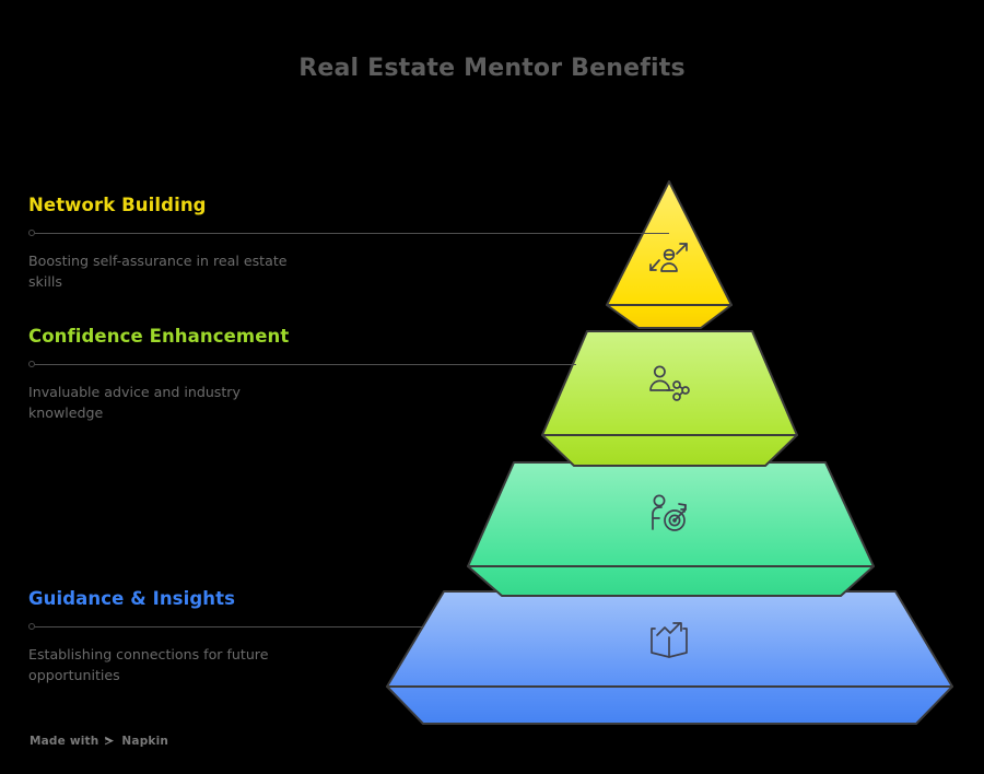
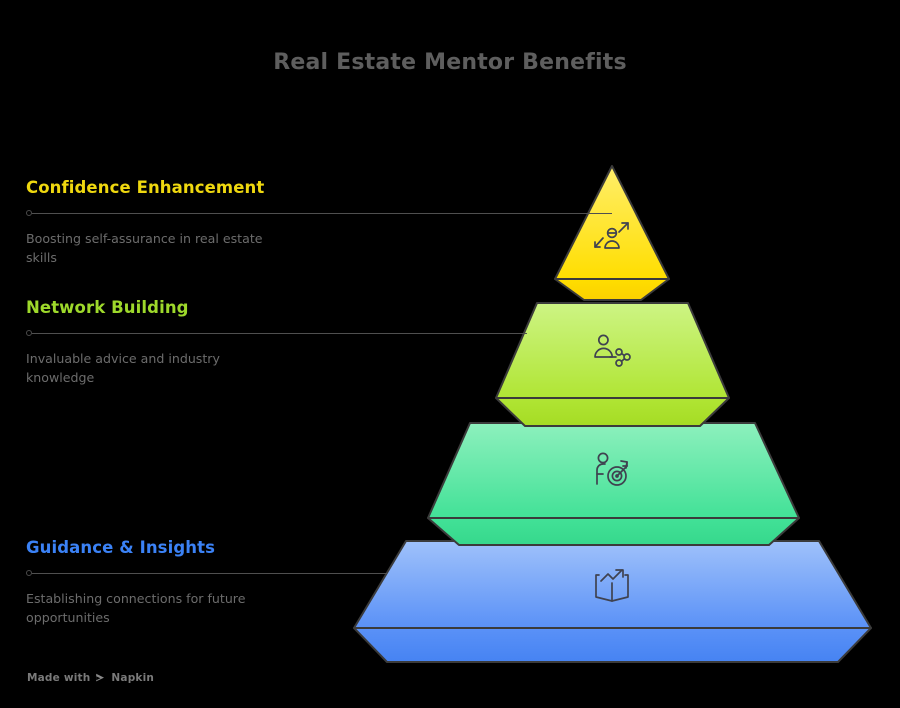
  Real Estate Mentor Benefits
- Network Building
+ Confidence Enhancement
  Boosting self-assurance in real estate skills
- Confidence Enhancement
+ Network Building
  Invaluable advice and industry knowledge
  Guidance & Insights
  Establishing connections for future opportunities
  Made with
  Napkin
